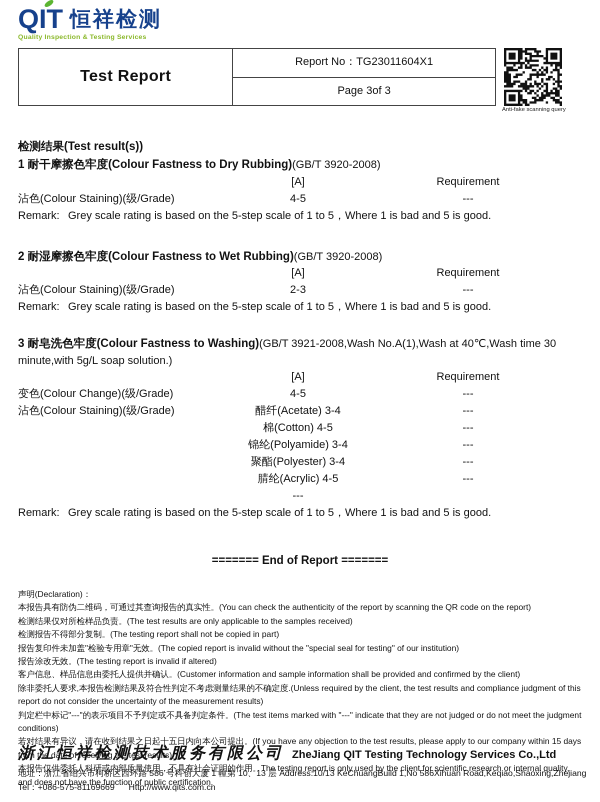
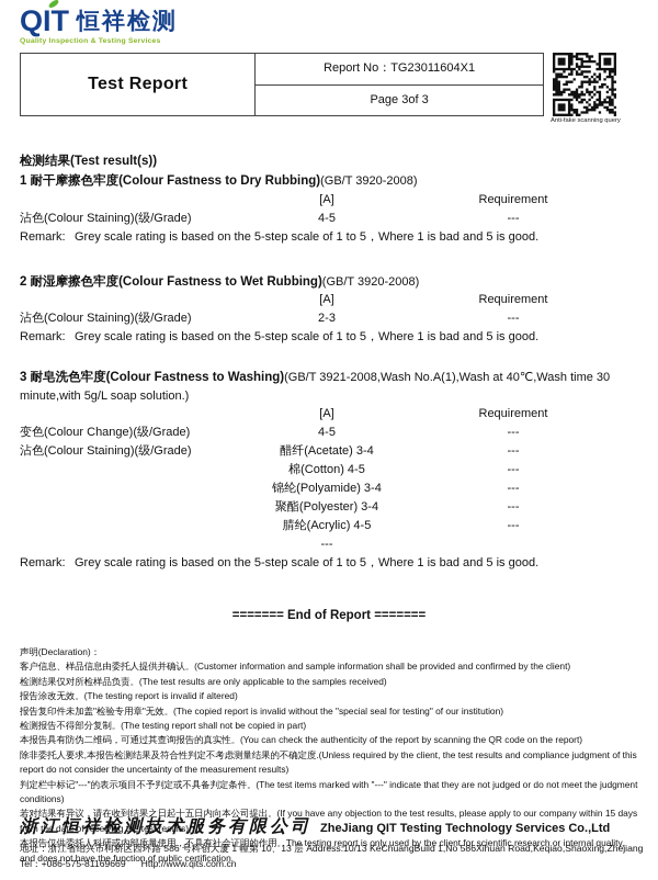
  QIT
  恒祥检测
  Test Report
  Report No：TG23011604X1
  Page 3of 3
  检测结果(Test result(s))
  1 耐干摩擦色牢度(Colour Fastness to Dry Rubbing)(GB/T 3920-2008)
  [A]
  Requirement
  沾色(Colour Staining)(级/Grade)
  4-5
  ---
  Remark:
  Grey scale rating is based on the 5-step scale of 1 to 5，Where 1 is bad and 5 is good.
  2 耐湿摩擦色牢度(Colour Fastness to Wet Rubbing)(GB/T 3920-2008)
  [A]
  Requirement
  沾色(Colour Staining)(级/Grade)
  2-3
  ---
  Remark:
  Grey scale rating is based on the 5-step scale of 1 to 5，Where 1 is bad and 5 is good.
  3 耐皂洗色牢度(Colour Fastness to Washing)(GB/T 3921-2008,Wash No.A(1),Wash at 40℃,Wash time 30 minute,with 5g/L soap solution.)
  [A]
  Requirement
  变色(Colour Change)(级/Grade)
  4-5
  ---
  沾色(Colour Staining)(级/Grade)
  醋纤(Acetate) 3-4
  ---
  棉(Cotton) 4-5
  ---
  锦纶(Polyamide) 3-4
  ---
  聚酯(Polyester) 3-4
  ---
  腈纶(Acrylic) 4-5
  ---
  ---
  Remark:
  Grey scale rating is based on the 5-step scale of 1 to 5，Where 1 is bad and 5 is good.
  ======= End of Report =======
  声明(Declaration)：
- 本报告具有防伪二维码，可通过其查询报告的真实性。(You can check the authenticity of the report by scanning the QR code on the report)
+ 客户信息、样品信息由委托人提供并确认。(Customer information and sample information shall be provided and confirmed by the client)
  检测结果仅对所检样品负责。(The test results are only applicable to the samples received)
- 检测报告不得部分复制。(The testing report shall not be copied in part)
+ 报告涂改无效。(The testing report is invalid if altered)
  报告复印件未加盖"检验专用章"无效。(The copied report is invalid without the "special seal for testing" of our institution)
- 报告涂改无效。(The testing report is invalid if altered)
+ 检测报告不得部分复制。(The testing report shall not be copied in part)
- 客户信息、样品信息由委托人提供并确认。(Customer information and sample information shall be provided and confirmed by the client)
+ 本报告具有防伪二维码，可通过其查询报告的真实性。(You can check the authenticity of the report by scanning the QR code on the report)
  除非委托人要求,本报告检测结果及符合性判定不考虑测量结果的不确定度.(Unless required by the client, the test results and compliance judgment of this report do not consider the uncertainty of the measurement results)
  判定栏中标记"---"的表示项目不予判定或不具备判定条件。(The test items marked with "---" indicate that they are not judged or do not meet the judgment conditions)
  若对结果有异议，请在收到结果之日起十五日内向本公司提出。(If you have any objection to the test results, please apply to our company within 15 days from the date of receiving the test results)
  本报告仅供委托人科研或内部质量使用，不具有社会证明的作用。The testing report is only used by the client for scientific research or internal quality, and does not have the function of public certification.
  浙江恒祥检测技术服务有限公司
  ZheJiang QIT Testing Technology Services Co.,Ltd
  地址：浙江省绍兴市柯桥区西环路 586 号科创大厦 1 幢第 10、13 层 Address:10/13 KeChuangBuild 1,No 586Xihuan Road,Keqiao,Shaoxing,Zhejiang
  Tel：+086-575-81169669
  Http://www.qits.com.cn
